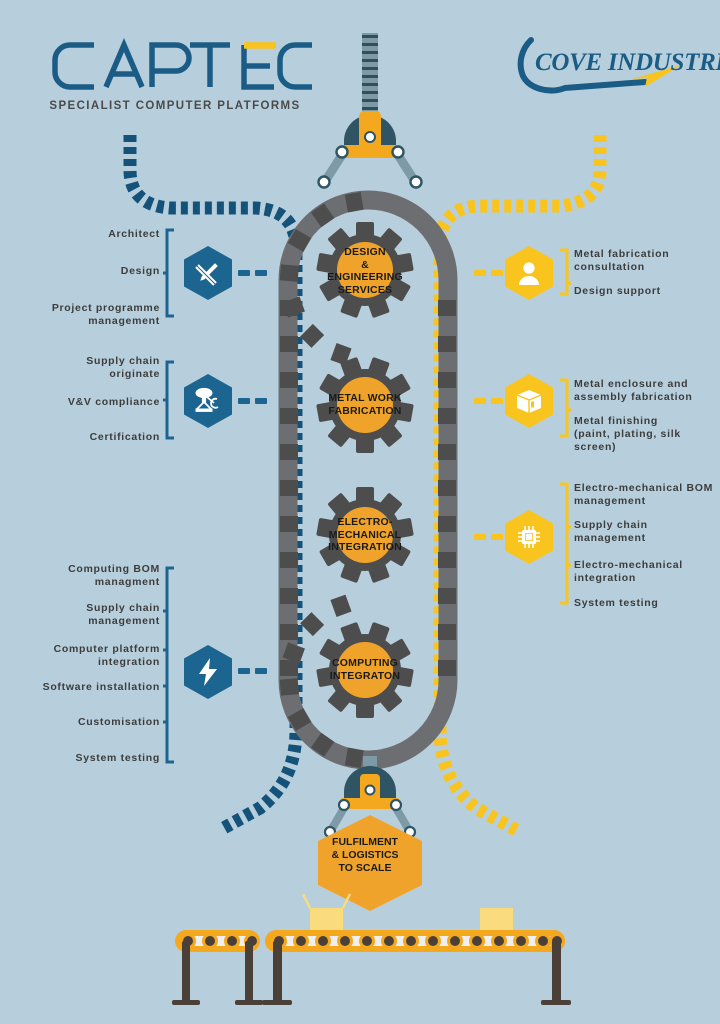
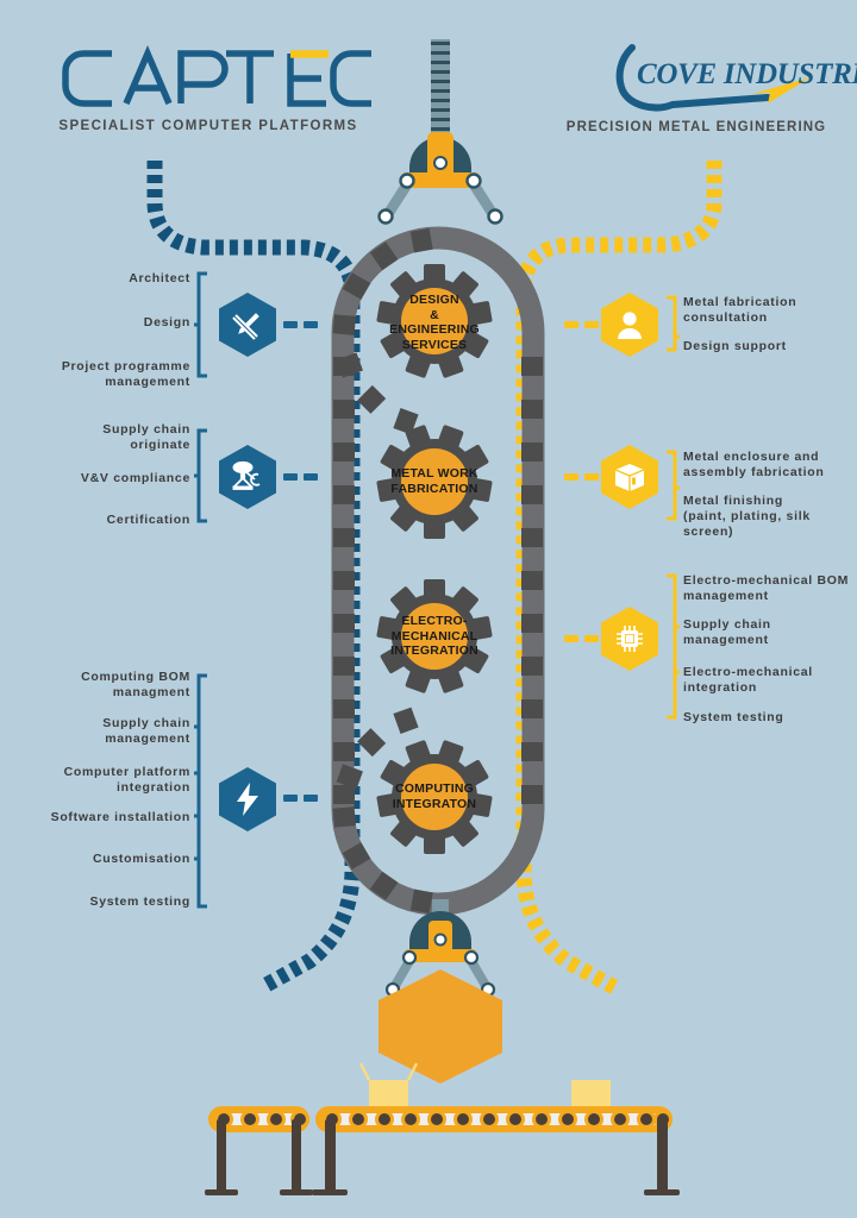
  SPECIALIST COMPUTER PLATFORMS
  COVE INDUSTR
+ PRECISION METAL ENGINEERING
  DESIGN
  &
  ENGINEERING
  SERVICES
  METAL WORK
  FABRICATION
  ELECTRO-
  MECHANICAL
  INTEGRATION
  COMPUTING
  INTEGRATON
  Architect
  Design
  Project programme
  management
  Supply chain
  originate
  V&V compliance
  Certification
  Computing BOM
  managment
  Supply chain
  management
  Computer platform
  integration
  Software installation
  Customisation
  System testing
  Metal fabrication
  consultation
  Design support
  Metal enclosure and
  assembly fabrication
  Metal finishing
  (paint, plating, silk
  screen)
  Electro-mechanical BOM
  management
  Supply chain
  management
  Electro-mechanical
  integration
  System testing
- FULFILMENT
- & LOGISTICS
- TO SCALE
